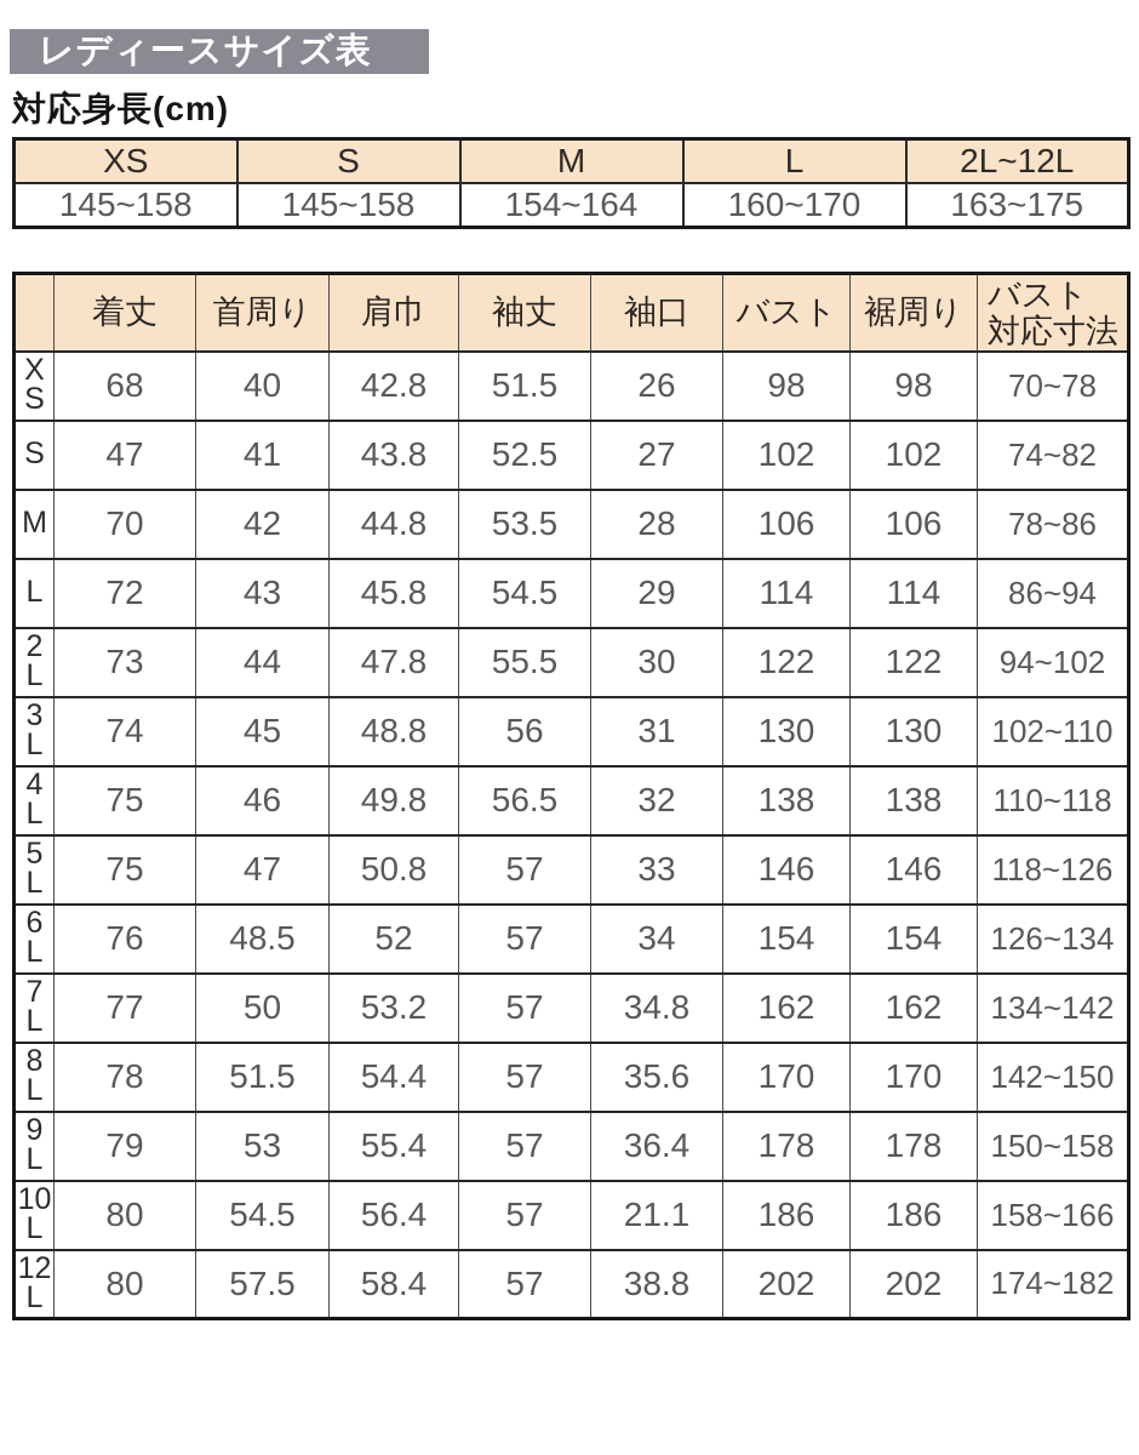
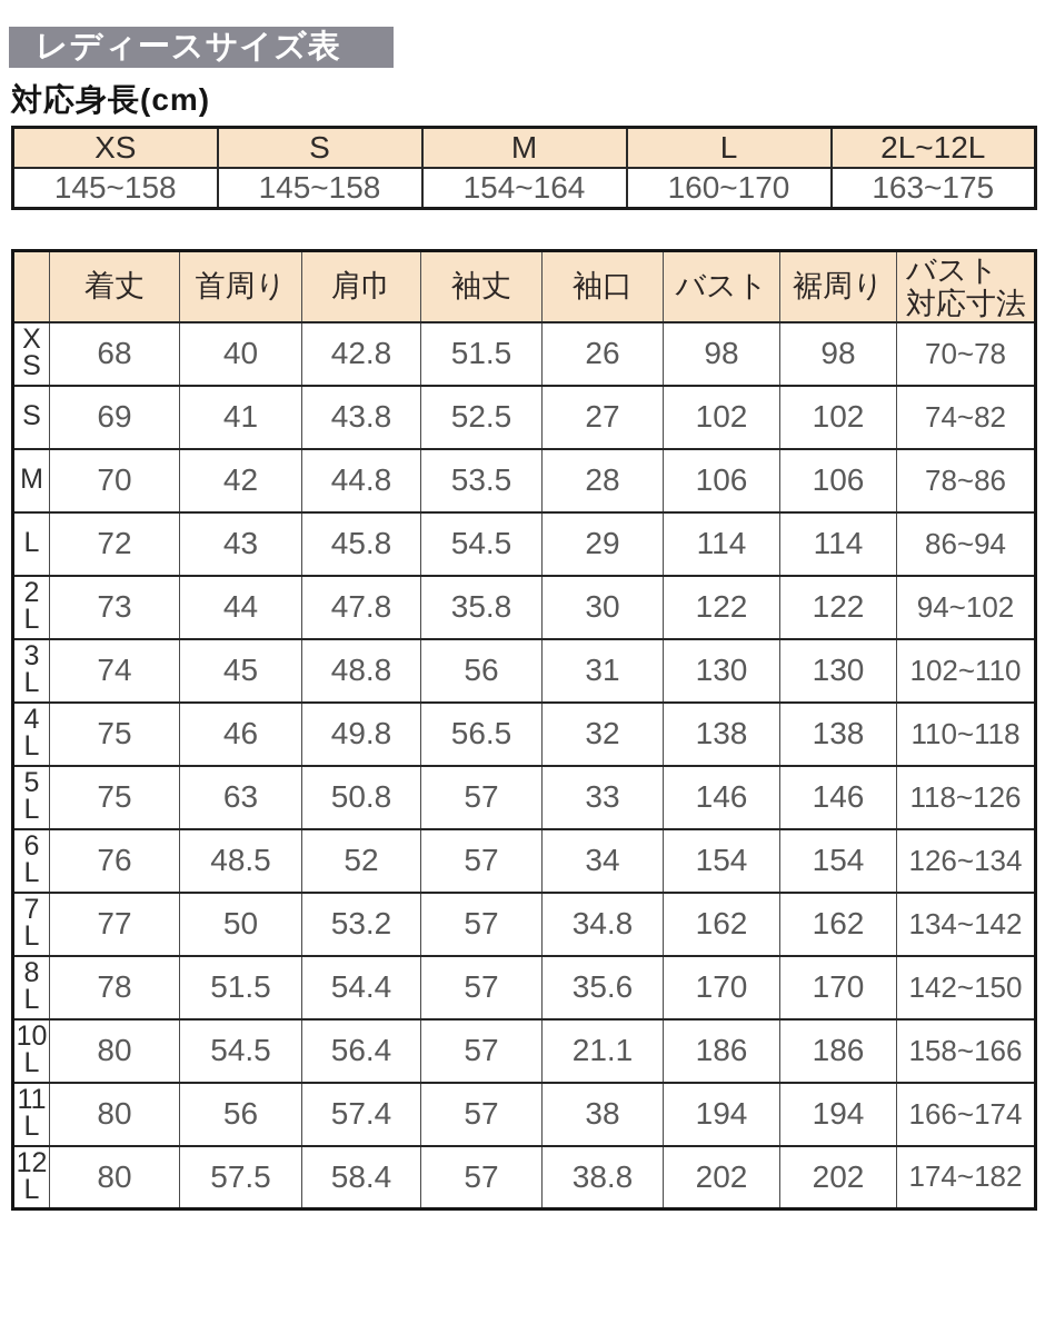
  レディースサイズ表
  対応身長(cm)
  XS	S	M	L	2L~12L
  145~158	145~158	154~164	160~170	163~175
  	着丈	首周り	肩巾	袖丈	袖口	バスト	裾周り	バスト 対応寸法
  X S	68	40	42.8	51.5	26	98	98	70~78
- S	47	41	43.8	52.5	27	102	102	74~82
+ S	69	41	43.8	52.5	27	102	102	74~82
  M	70	42	44.8	53.5	28	106	106	78~86
  L	72	43	45.8	54.5	29	114	114	86~94
- 2 L	73	44	47.8	55.5	30	122	122	94~102
+ 2 L	73	44	47.8	35.8	30	122	122	94~102
  3 L	74	45	48.8	56	31	130	130	102~110
  4 L	75	46	49.8	56.5	32	138	138	110~118
- 5 L	75	47	50.8	57	33	146	146	118~126
+ 5 L	75	63	50.8	57	33	146	146	118~126
  6 L	76	48.5	52	57	34	154	154	126~134
  7 L	77	50	53.2	57	34.8	162	162	134~142
  8 L	78	51.5	54.4	57	35.6	170	170	142~150
- 9 L	79	53	55.4	57	36.4	178	178	150~158
  10 L	80	54.5	56.4	57	21.1	186	186	158~166
+ 11 L	80	56	57.4	57	38	194	194	166~174
  12 L	80	57.5	58.4	57	38.8	202	202	174~182
